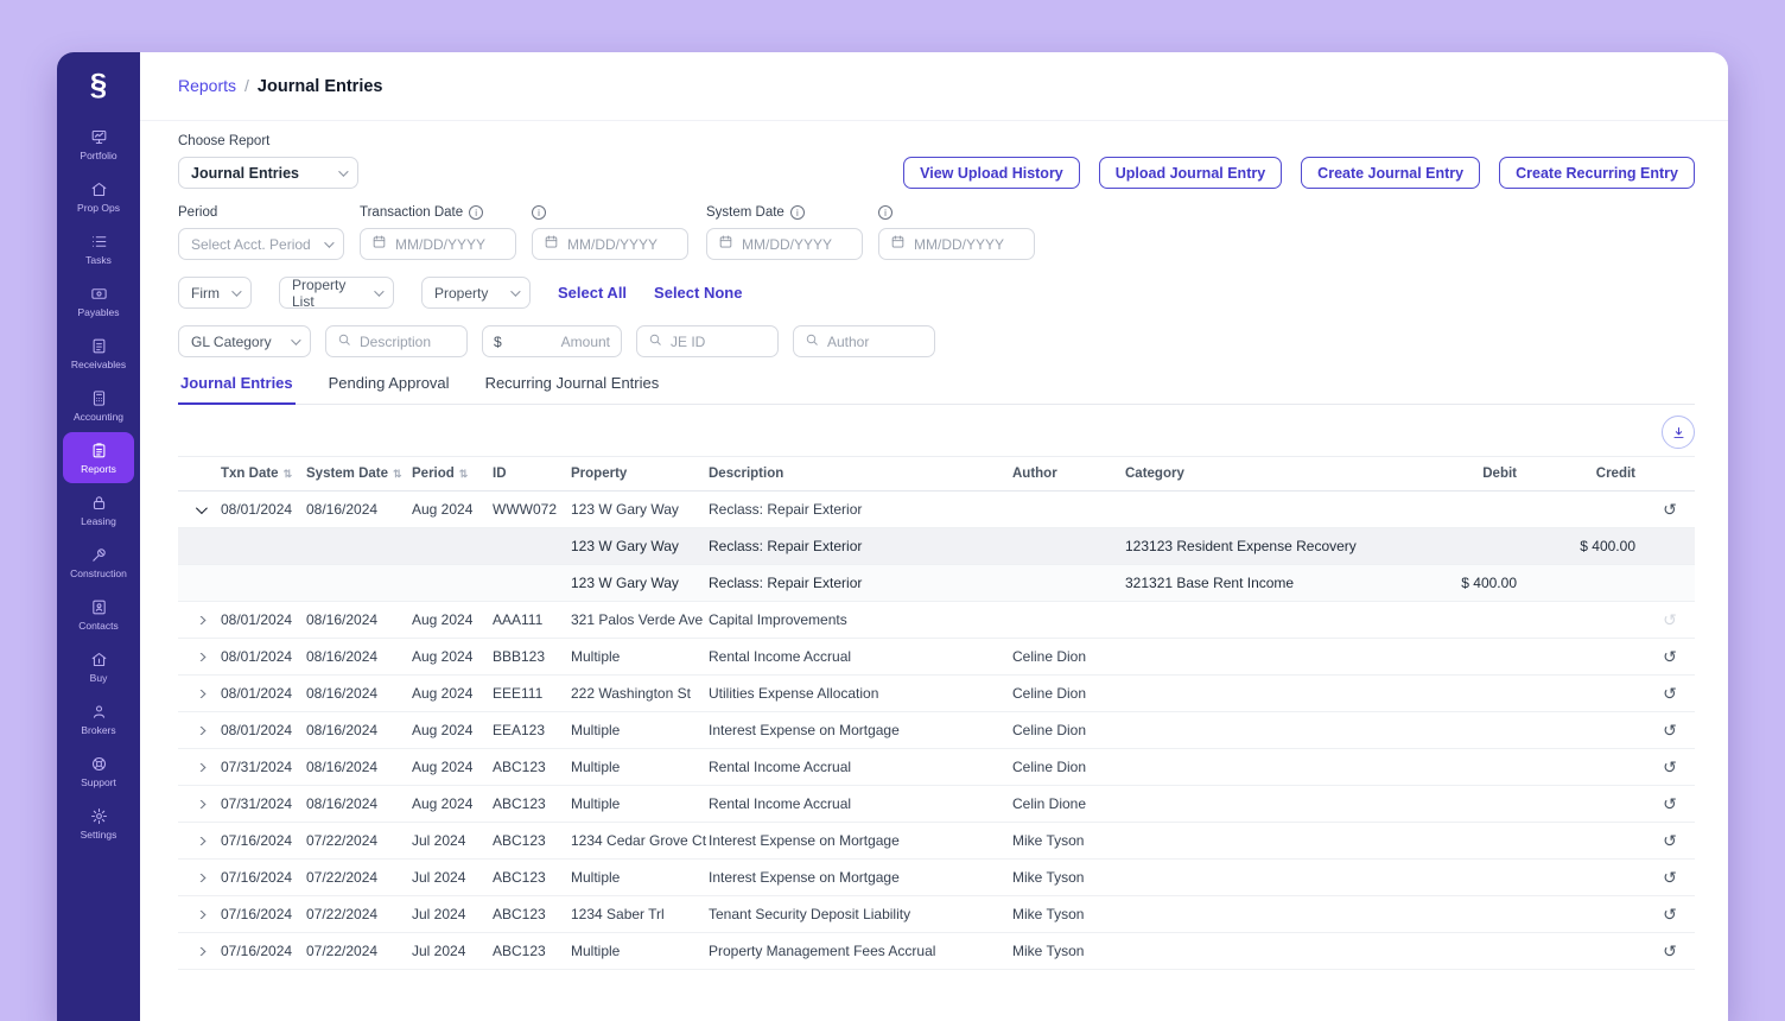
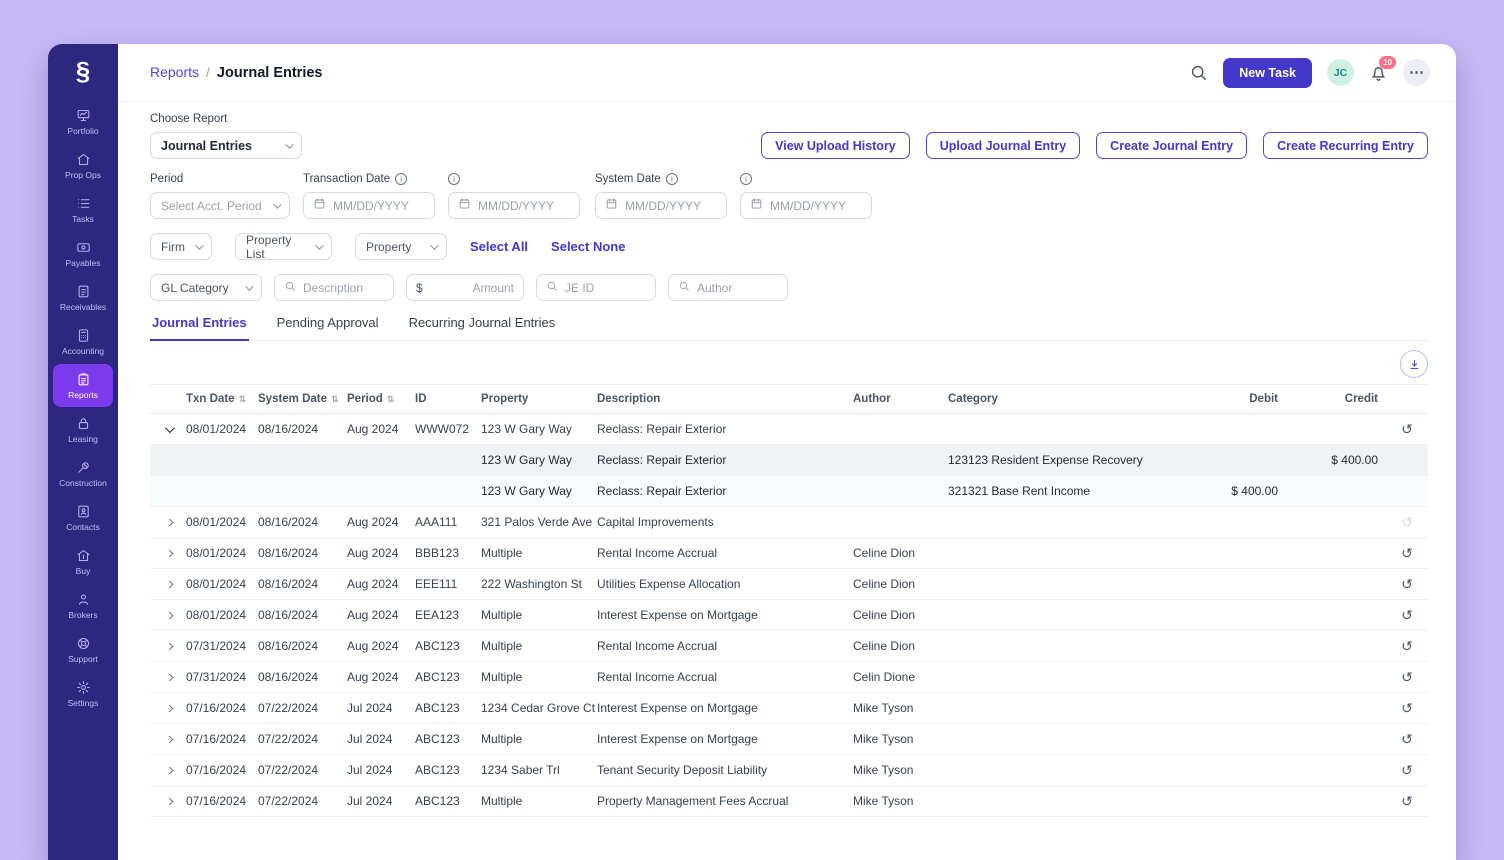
  Portfolio
  Prop Ops
  Tasks
  Payables
  Receivables
  Accounting
  Reports
  Leasing
  Construction
  Contacts
  Buy
  Brokers
  Support
  Settings
  Reports / Journal Entries
+ New Task
+ JC
+ 10
  Choose Report
  Journal Entries
  View Upload History
  Upload Journal Entry
  Create Journal Entry
  Create Recurring Entry
  Period
  Select Acct. Period
  Transaction Date
  MM/DD/YYYY
  MM/DD/YYYY
  System Date
  MM/DD/YYYY
  MM/DD/YYYY
  Firm
  Property List
  Property
  Select All
  Select None
  GL Category
  Description
  $
  Amount
  JE ID
  Author
  Journal Entries
  Pending Approval
  Recurring Journal Entries
  Txn Date
  System Date
  Period
  ID
  Property
  Description
  Author
  Category
  Debit
  Credit
  08/01/2024
  08/16/2024
  Aug 2024
  WWW072
  123 W Gary Way
  Reclass: Repair Exterior
  123 W Gary Way
  Reclass: Repair Exterior
  123123 Resident Expense Recovery
  $ 400.00
  123 W Gary Way
  Reclass: Repair Exterior
  321321 Base Rent Income
  $ 400.00
  08/01/2024
  08/16/2024
  Aug 2024
  AAA111
  321 Palos Verde Ave
  Capital Improvements
  08/01/2024
  08/16/2024
  Aug 2024
  BBB123
  Multiple
  Rental Income Accrual
  Celine Dion
  08/01/2024
  08/16/2024
  Aug 2024
  EEE111
  222 Washington St
  Utilities Expense Allocation
  Celine Dion
  08/01/2024
  08/16/2024
  Aug 2024
  EEA123
  Multiple
  Interest Expense on Mortgage
  Celine Dion
  07/31/2024
  08/16/2024
  Aug 2024
  ABC123
  Multiple
  Rental Income Accrual
  Celine Dion
  07/31/2024
  08/16/2024
  Aug 2024
  ABC123
  Multiple
  Rental Income Accrual
  Celin Dione
  07/16/2024
  07/22/2024
  Jul 2024
  ABC123
  1234 Cedar Grove Ct
  Interest Expense on Mortgage
  Mike Tyson
  07/16/2024
  07/22/2024
  Jul 2024
  ABC123
  Multiple
  Interest Expense on Mortgage
  Mike Tyson
  07/16/2024
  07/22/2024
  Jul 2024
  ABC123
  1234 Saber Trl
  Tenant Security Deposit Liability
  Mike Tyson
  07/16/2024
  07/22/2024
  Jul 2024
  ABC123
  Multiple
  Property Management Fees Accrual
  Mike Tyson
